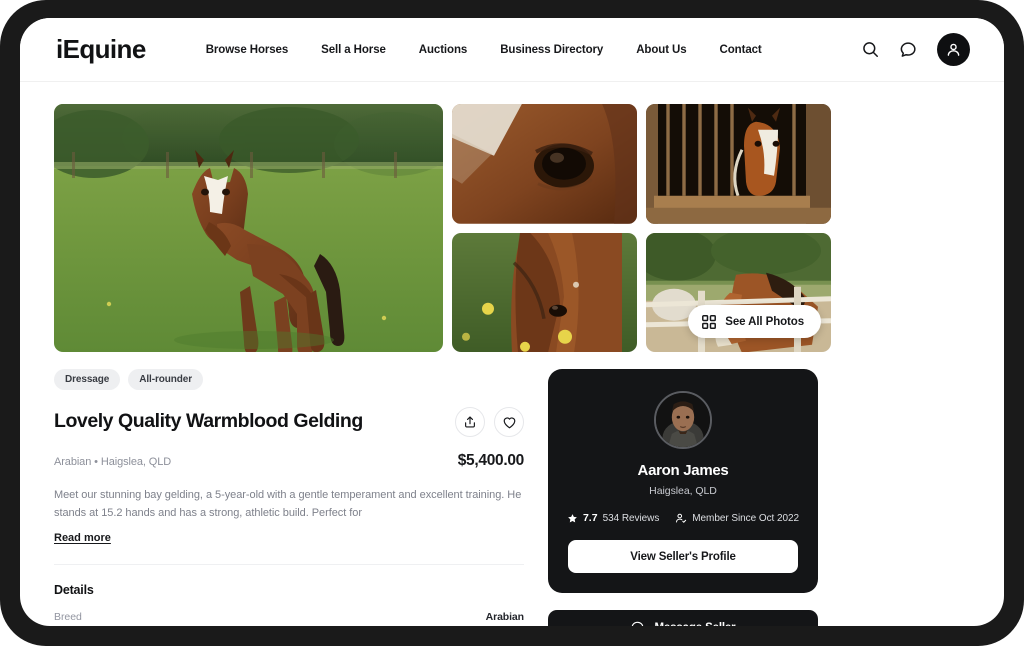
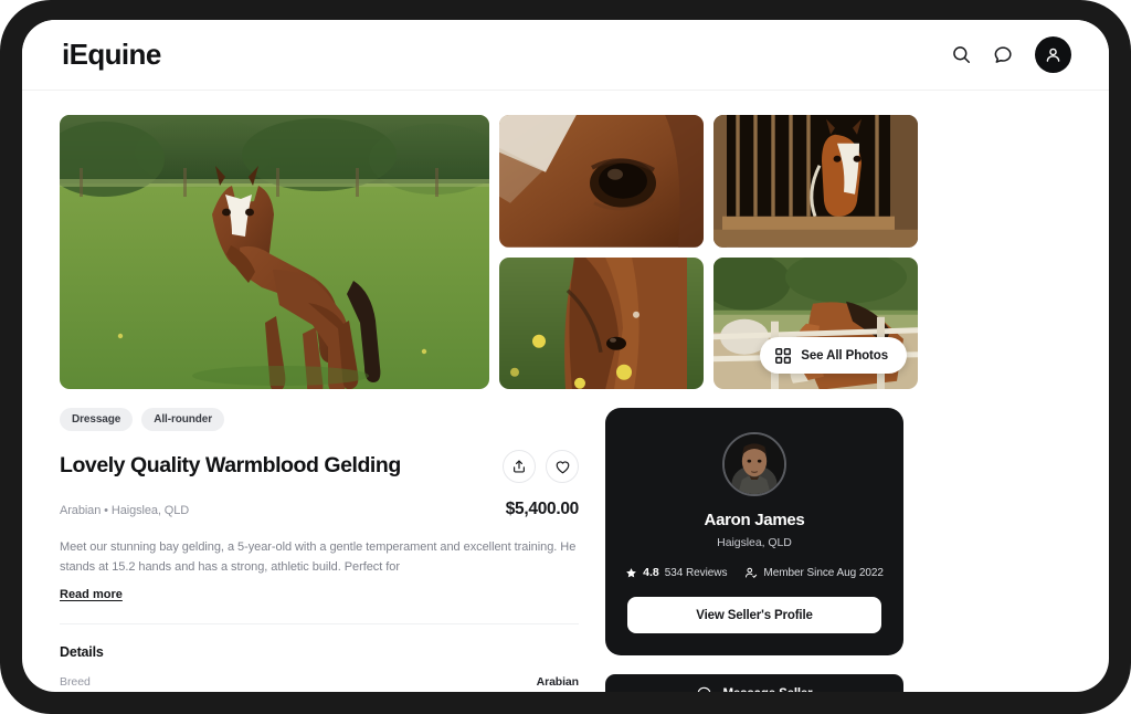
  iEquine
- Browse Horses
- Sell a Horse
- Auctions
- Business Directory
- About Us
- Contact
  See All Photos
  Dressage
  All-rounder
  Lovely Quality Warmblood Gelding
  Arabian • Haigslea, QLD
  $5,400.00
  Meet our stunning bay gelding, a 5-year-old with a gentle temperament and excellent training. He stands at 15.2 hands and has a strong, athletic build. Perfect for
  Read more
  Details
  Breed
  Arabian
  Aaron James
  Haigslea, QLD
- 7.7
+ 4.8
  534 Reviews
- Member Since Oct 2022
+ Member Since Aug 2022
  View Seller's Profile
